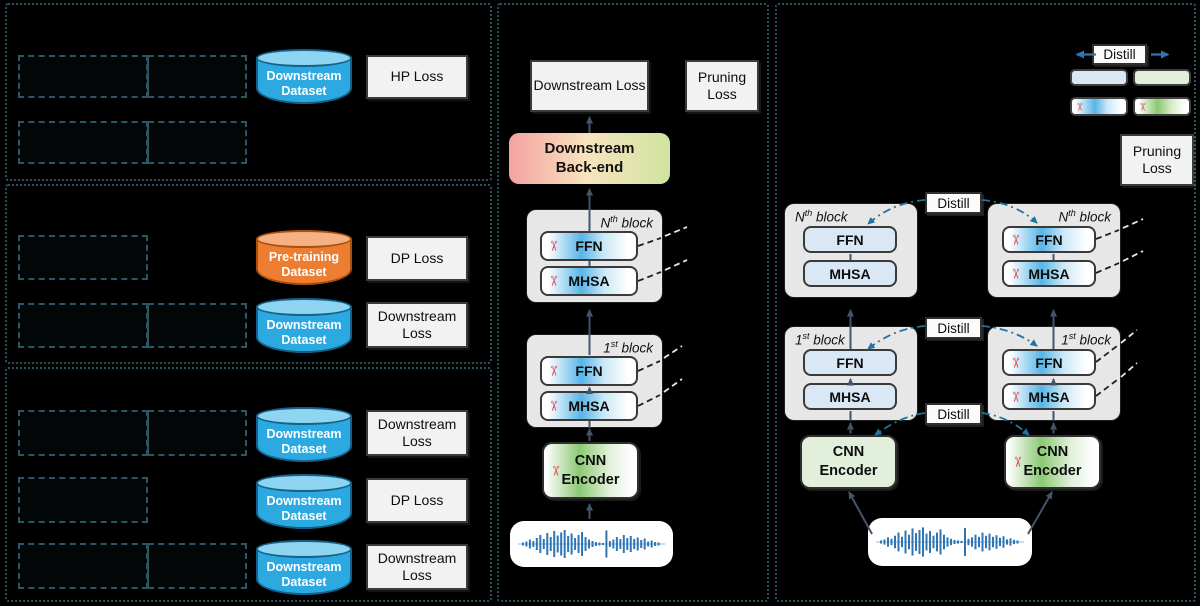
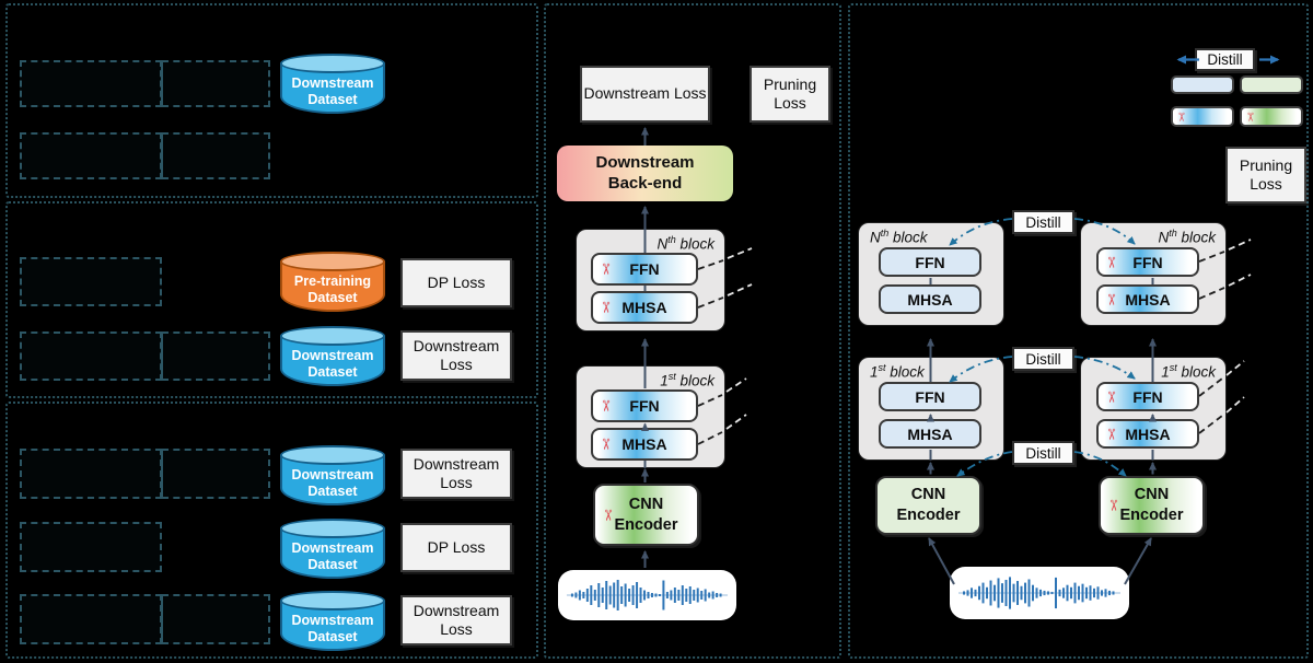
  Downstream Dataset
- HP Loss
  Pre-training Dataset
  DP Loss
  Downstream Dataset
  Downstream Loss
  Downstream Dataset
  Downstream Loss
  Downstream Dataset
  DP Loss
  Downstream Dataset
  Downstream Loss
  Downstream Loss
  Pruning Loss
  Downstream Back-end
  Nth block
  FFN
  MHSA
  1st block
  FFN
  MHSA
  CNN Encoder
  Distill
  Pruning Loss
  Nth block
  FFN
  MHSA
  Nth block
  FFN
  MHSA
  Distill
  1st block
  FFN
  MHSA
  1st block
  FFN
  MHSA
  Distill
  Distill
  CNN Encoder
  CNN Encoder
